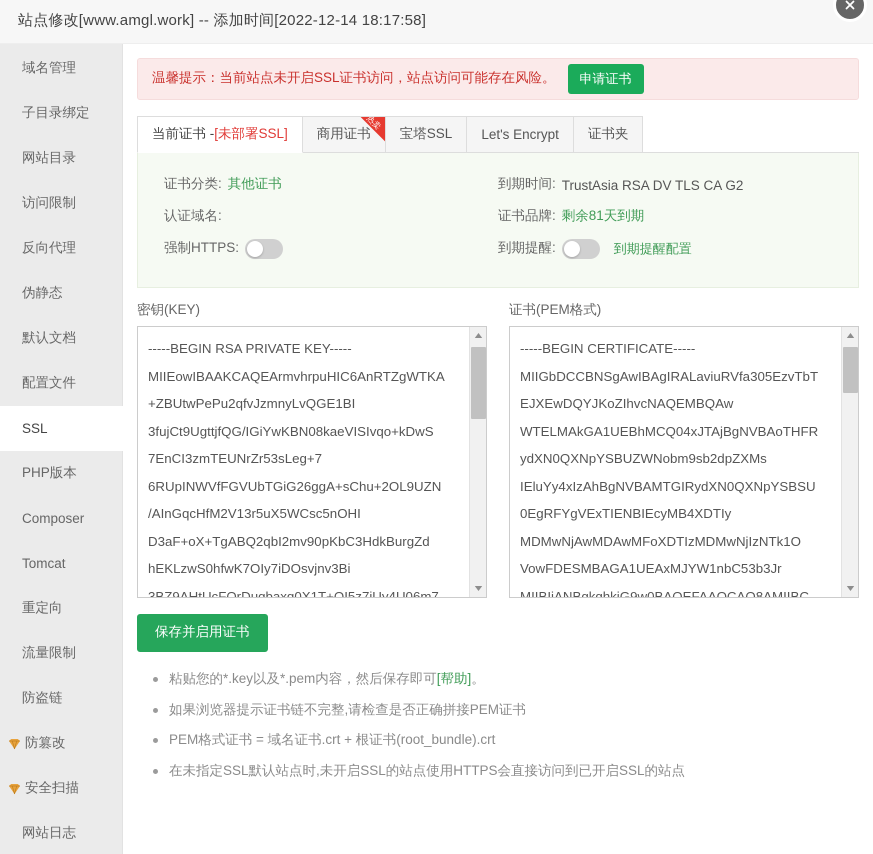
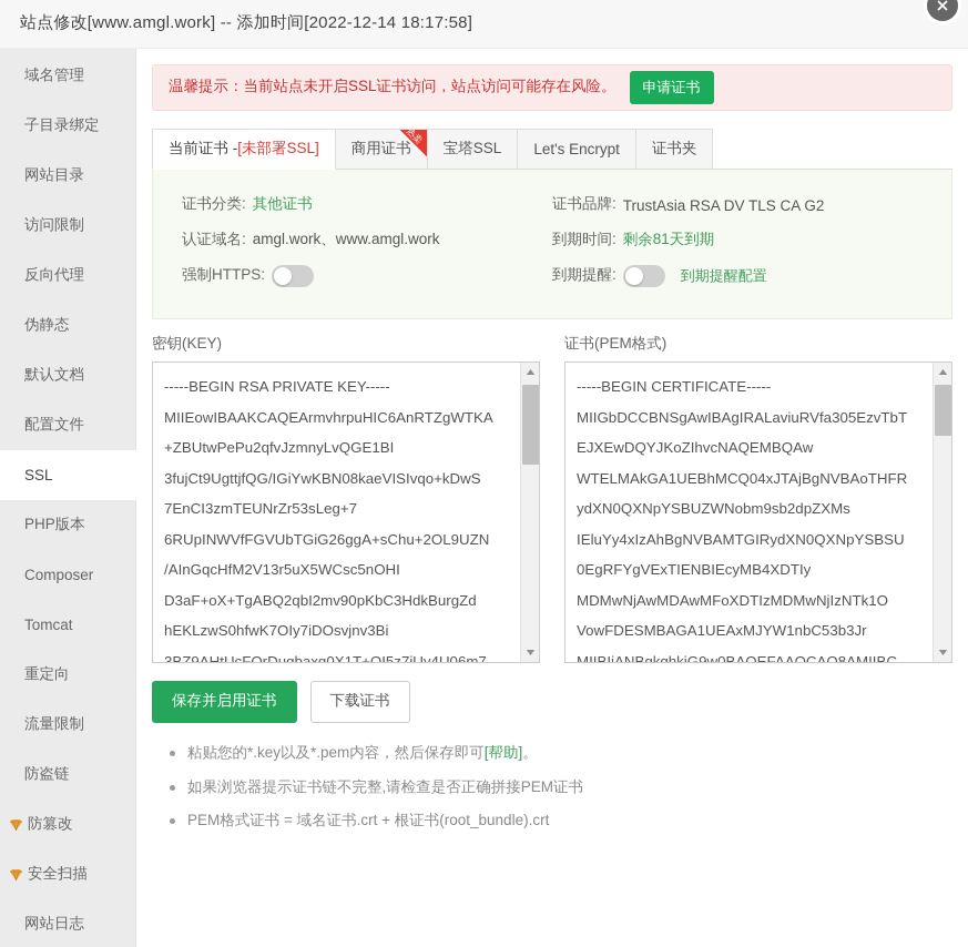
  站点修改[www.amgl.work] -- 添加时间[2022-12-14 18:17:58]
  域名管理
  子目录绑定
  网站目录
  访问限制
  反向代理
  伪静态
  默认文档
  配置文件
  SSL
  PHP版本
  Composer
  Tomcat
  重定向
  流量限制
  防盗链
  防篡改
  安全扫描
  网站日志
  温馨提示：当前站点未开启SSL证书访问，站点访问可能存在风险。
  申请证书
  当前证书 -
  [未部署SSL]
  商用证书
  宝塔SSL
  Let's Encrypt
  证书夹
  证书分类:
  其他证书
  认证域名:
+ amgl.work、www.amgl.work
  强制HTTPS:
- 到期时间:
+ 证书品牌:
  TrustAsia RSA DV TLS CA G2
- 证书品牌:
+ 到期时间:
  剩余81天到期
  到期提醒:
  到期提醒配置
  密钥(KEY)
  -----BEGIN RSA PRIVATE KEY-----
  MIIEowIBAAKCAQEArmvhrpuHIC6AnRTZgWTKA
  +ZBUtwPePu2qfvJzmnyLvQGE1BI
  3fujCt9UgttjfQG/IGiYwKBN08kaeVISIvqo+kDwS
  7EnCI3zmTEUNrZr53sLeg+7
  6RUpINWVfFGVUbTGiG26ggA+sChu+2OL9UZN
  /AInGqcHfM2V13r5uX5WCsc5nOHI
  D3aF+oX+TgABQ2qbI2mv90pKbC3HdkBurgZd
  hEKLzwS0hfwK7OIy7iDOsvjnv3Bi
  3BZ9AHtUcFQrDugbaxq0X1T+QI5z7iUy4U06m7
  证书(PEM格式)
  -----BEGIN CERTIFICATE-----
  MIIGbDCCBNSgAwIBAgIRALaviuRVfa305EzvTbT
  EJXEwDQYJKoZIhvcNAQEMBQAw
  WTELMAkGA1UEBhMCQ04xJTAjBgNVBAoTHFR
  ydXN0QXNpYSBUZWNobm9sb2dpZXMs
  IEluYy4xIzAhBgNVBAMTGIRydXN0QXNpYSBSU
  0EgRFYgVExTIENBIEcyMB4XDTIy
  MDMwNjAwMDAwMFoXDTIzMDMwNjIzNTk1O
  VowFDESMBAGA1UEAxMJYW1nbC53b3Jr
  MIIBIjANBgkqhkiG9w0BAQEFAAOCAQ8AMIIBC
  保存并启用证书
+ 下载证书
  粘贴您的*.key以及*.pem内容，然后保存即可[帮助]。
  如果浏览器提示证书链不完整,请检查是否正确拼接PEM证书
  PEM格式证书 = 域名证书.crt + 根证书(root_bundle).crt
- 在未指定SSL默认站点时,未开启SSL的站点使用HTTPS会直接访问到已开启SSL的站点
